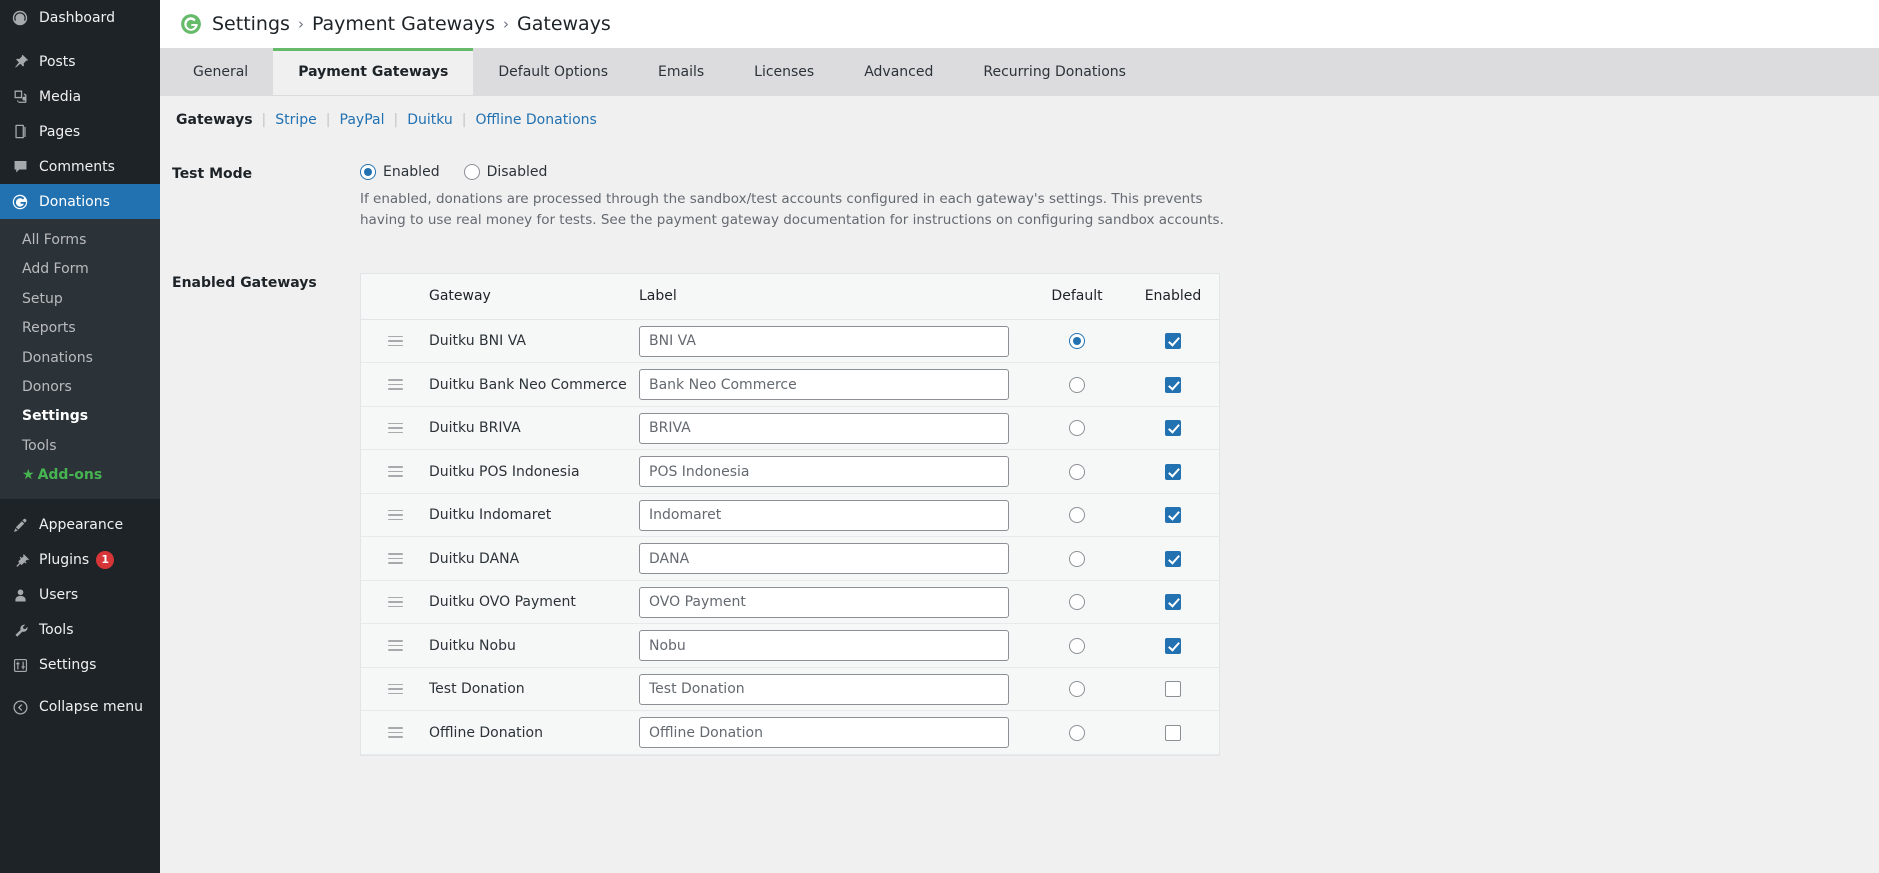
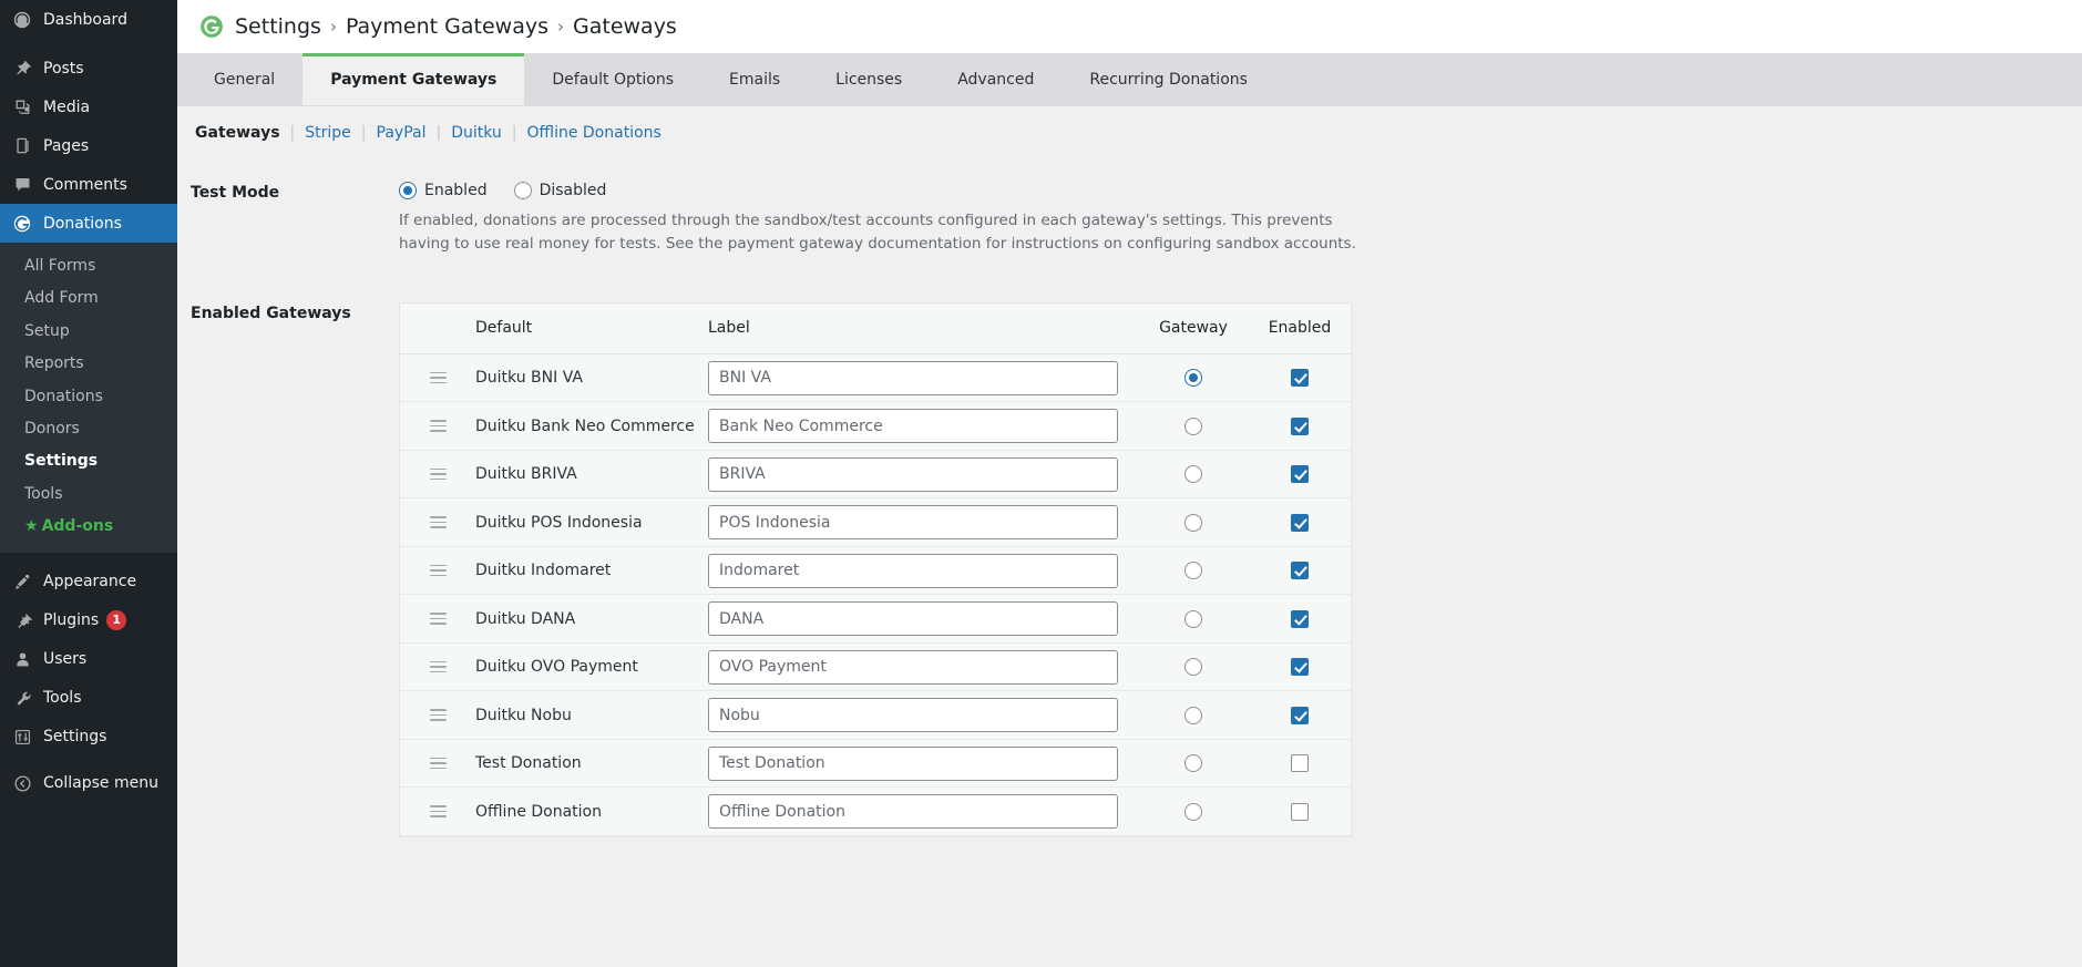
  Dashboard
  Posts
  Media
  Pages
  Comments
  Donations
  All Forms
  Add Form
  Setup
  Reports
  Donations
  Donors
  Settings
  Tools
  ★ Add-ons
  Appearance
  Plugins
  1
  Users
  Tools
  Settings
  Collapse menu
  Settings
  ›
  Payment Gateways
  ›
  Gateways
  General
  Payment Gateways
  Default Options
  Emails
  Licenses
  Advanced
  Recurring Donations
  Gateways
  |
  Stripe
  |
  PayPal
  |
  Duitku
  |
  Offline Donations
  Test Mode
  Enabled
  Disabled
  If enabled, donations are processed through the sandbox/test accounts configured in each gateway's settings. This prevents having to use real money for tests. See the payment gateway documentation for instructions on configuring sandbox accounts.
  Enabled Gateways
- Gateway
+ Default
  Label
- Default
+ Gateway
  Enabled
  Duitku BNI VA
  BNI VA
  Duitku Bank Neo Commerce
  Bank Neo Commerce
  Duitku BRIVA
  BRIVA
  Duitku POS Indonesia
  POS Indonesia
  Duitku Indomaret
  Indomaret
  Duitku DANA
  DANA
  Duitku OVO Payment
  OVO Payment
  Duitku Nobu
  Nobu
  Test Donation
  Test Donation
  Offline Donation
  Offline Donation
